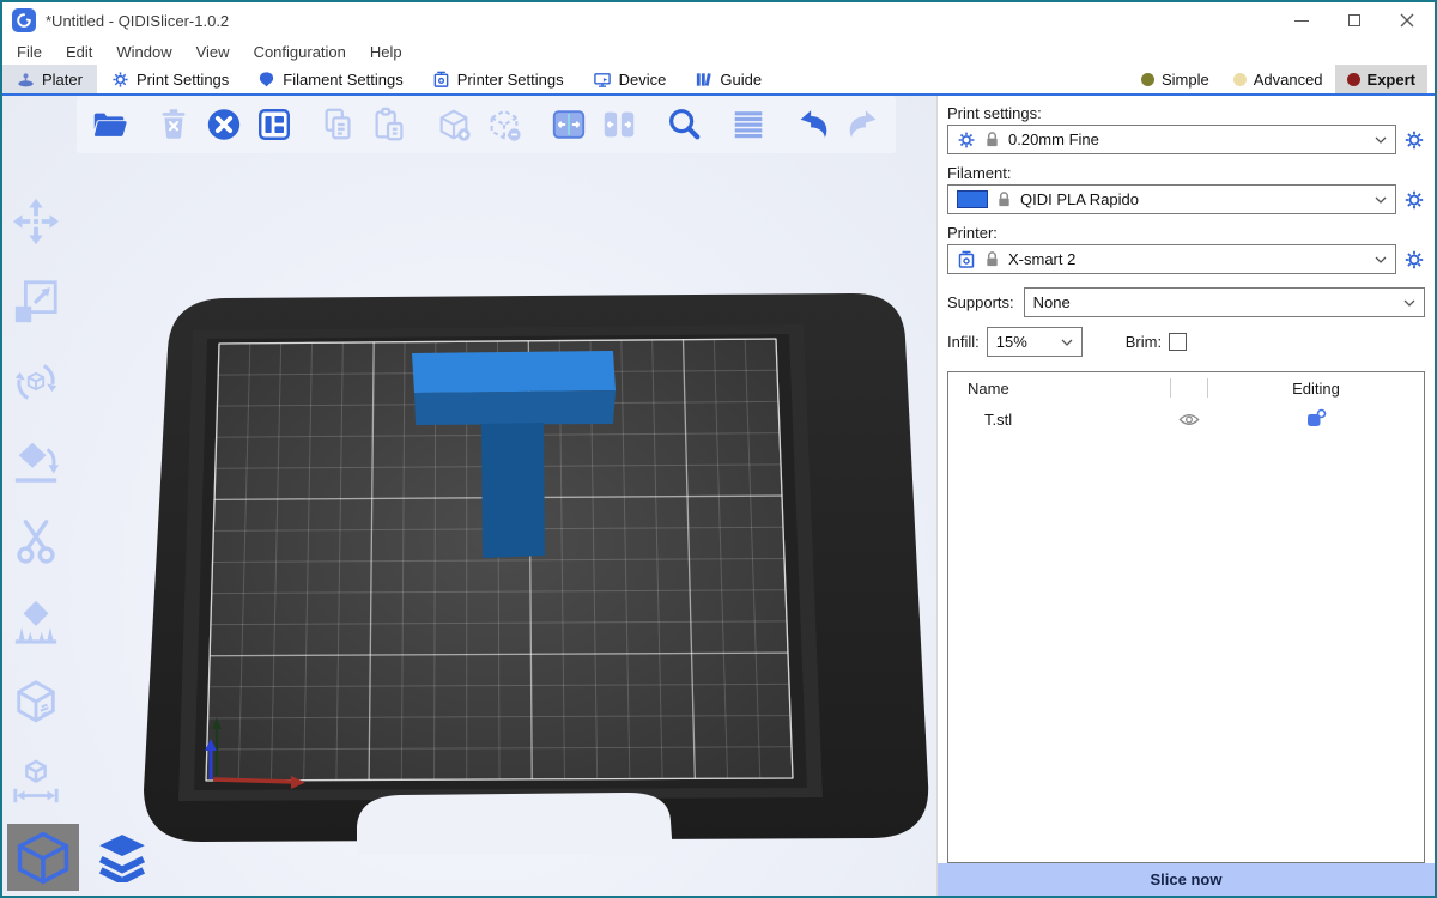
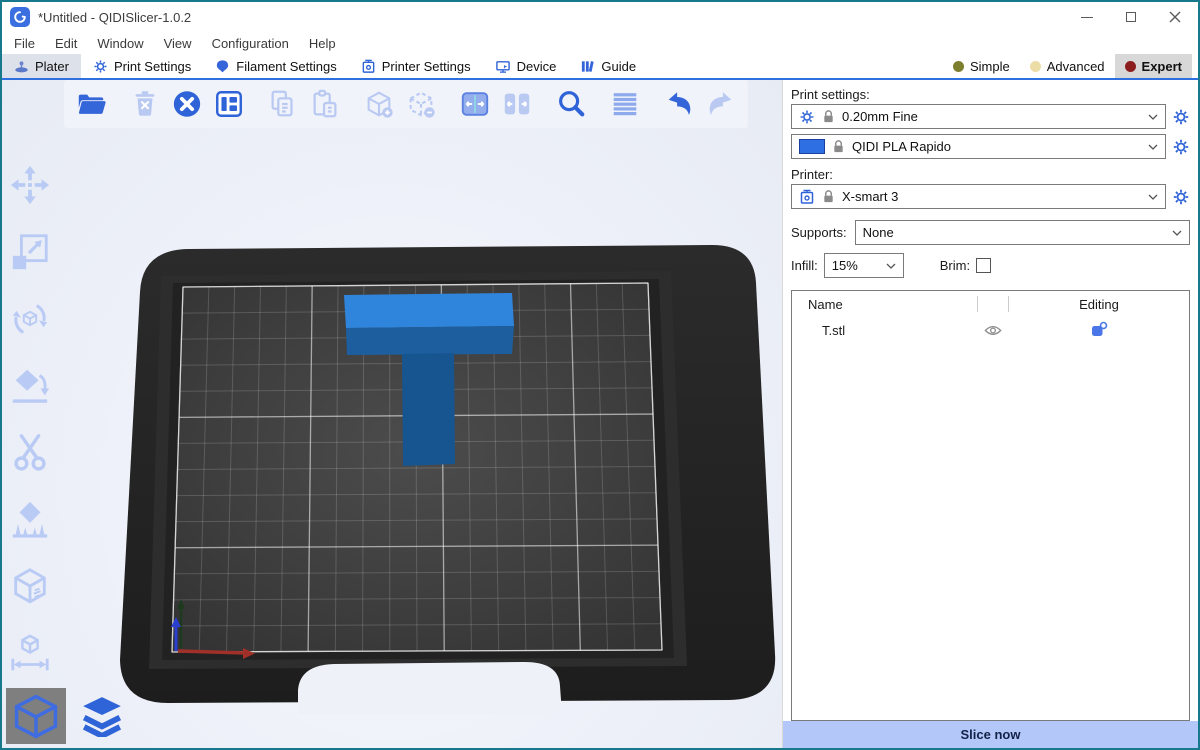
  *Untitled - QIDISlicer-1.0.2
  File
  Edit
  Window
  View
  Configuration
  Help
  Plater
  Print Settings
  Filament Settings
  Printer Settings
  Device
  Guide
  Simple
  Advanced
  Expert
  Print settings:
  0.20mm Fine
- Filament:
  QIDI PLA Rapido
  Printer:
- X-smart 2
+ X-smart 3
  Supports:
  None
  Infill:
  15%
  Brim:
  Name
  Editing
  T.stl
  Slice now
